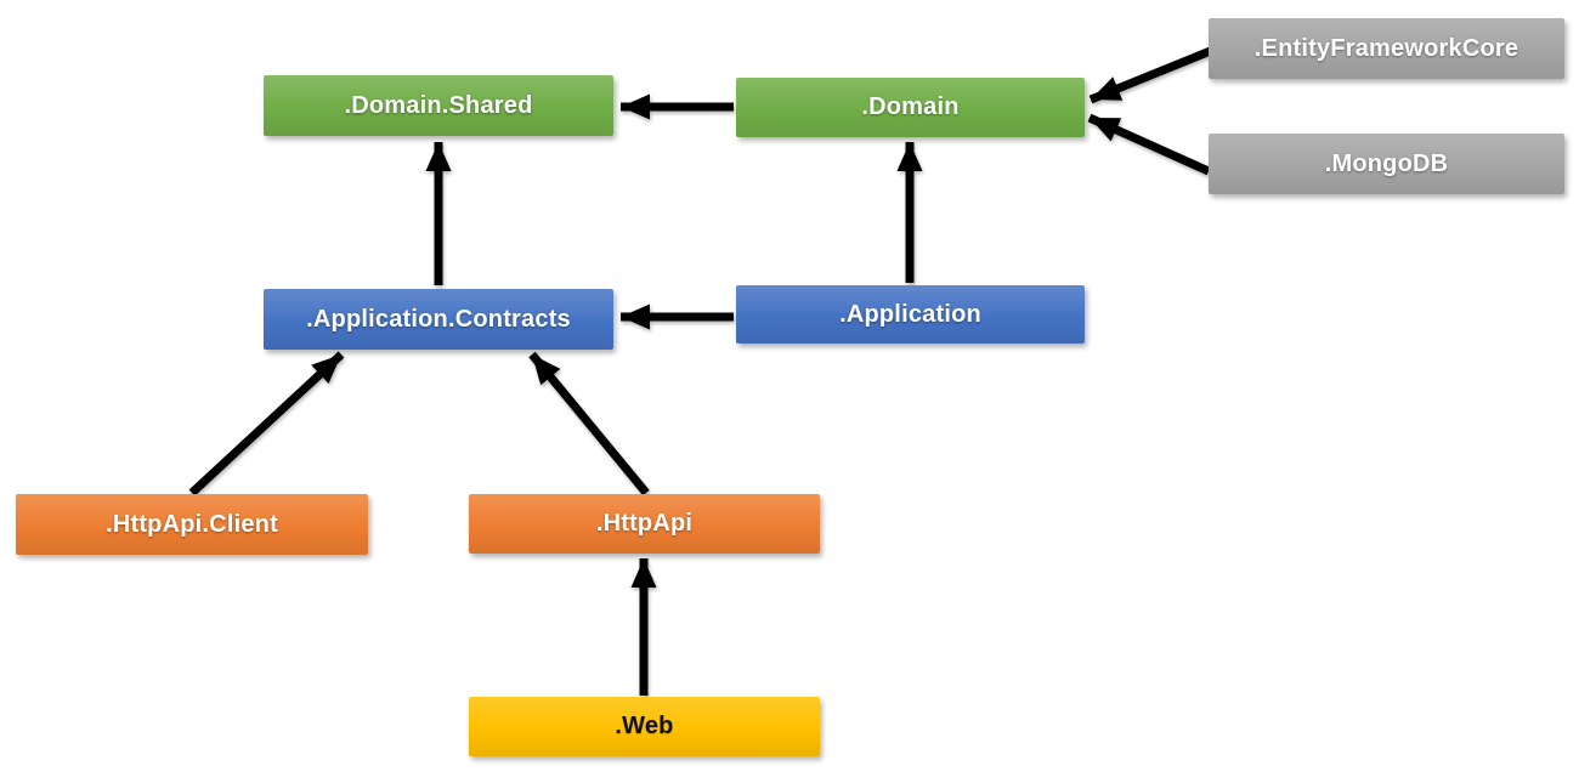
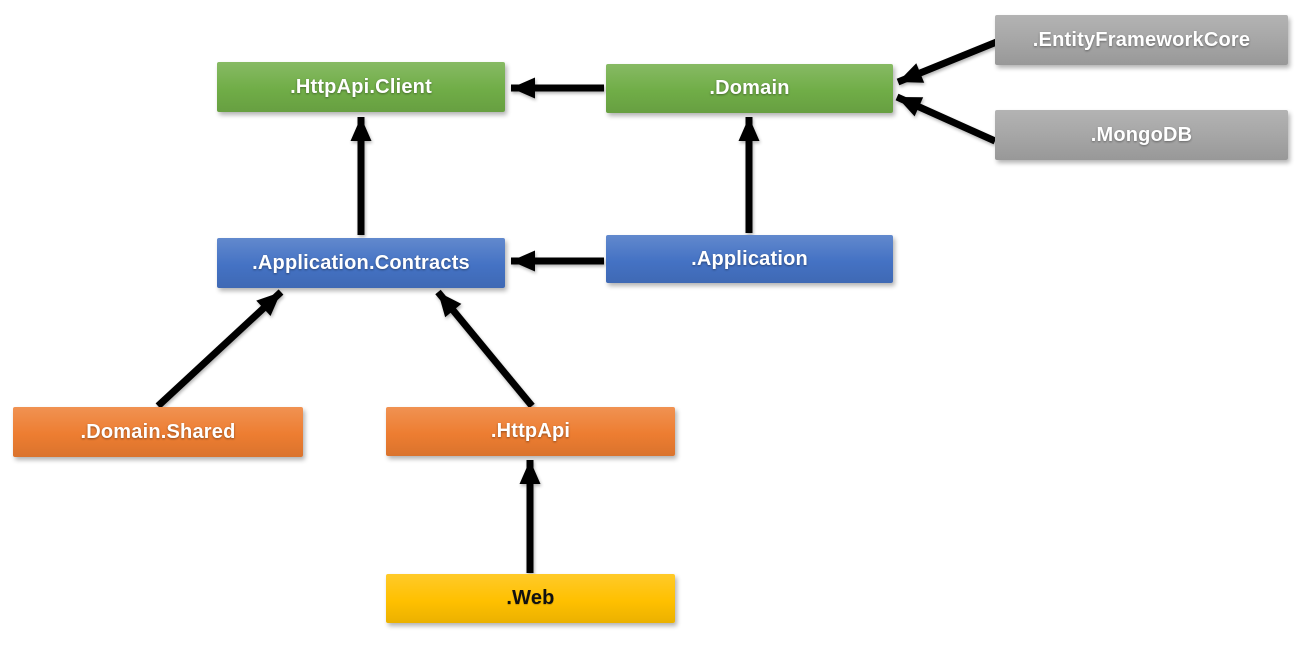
- .Domain.Shared
+ .HttpApi.Client
  .Domain
  .EntityFrameworkCore
  .MongoDB
  .Application.Contracts
  .Application
- .HttpApi.Client
+ .Domain.Shared
  .HttpApi
  .Web
